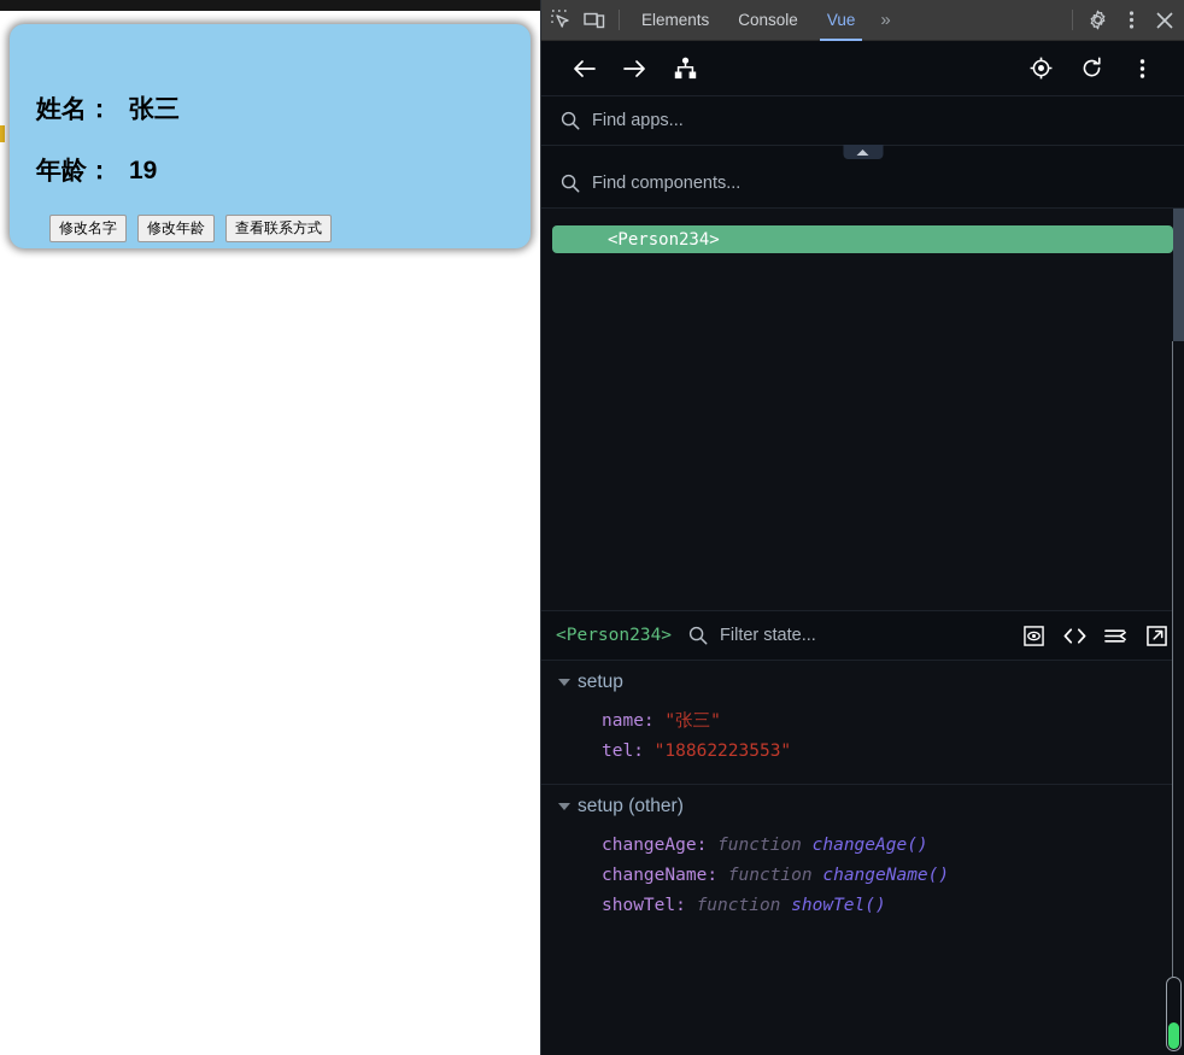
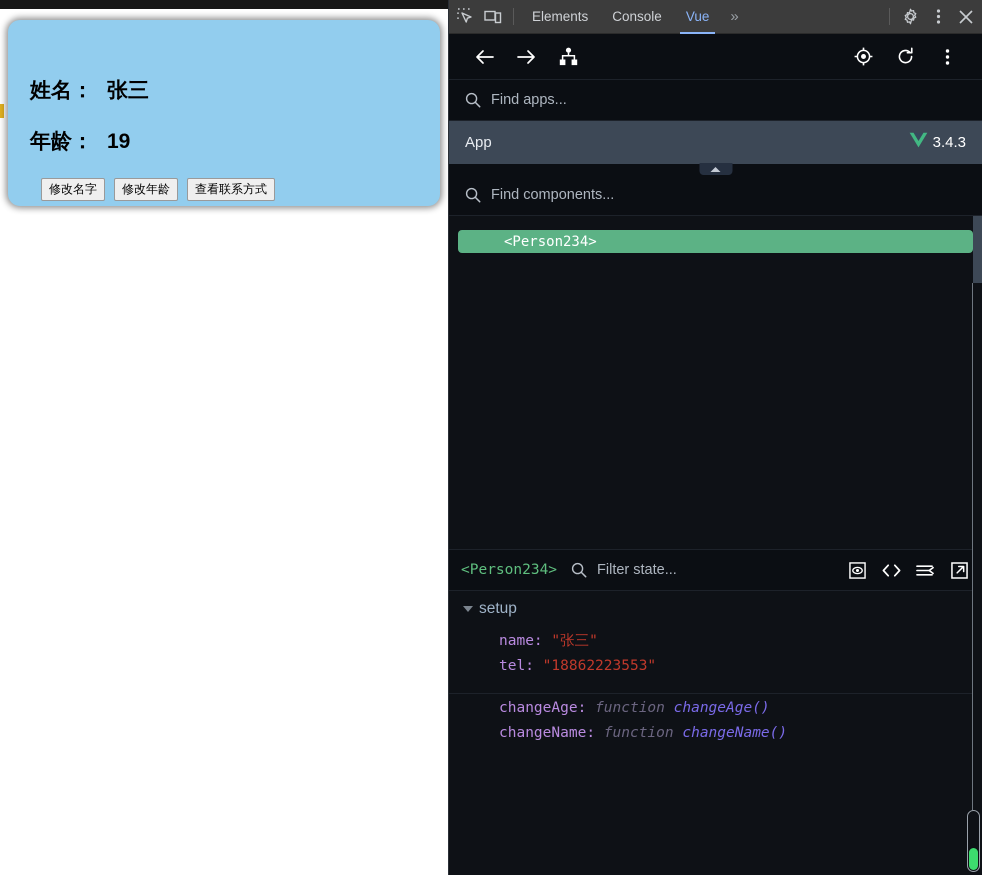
  姓名： 张三
  年龄： 19
  修改名字
  修改年龄
  查看联系方式
  Elements
  Console
  Vue
  »
  Find apps...
+ App
+ 3.4.3
  Find components...
  <Person234>
  <Person234>
  Filter state...
  setup
  name: "张三"
  tel: "18862223553"
- setup (other)
  changeAge: function changeAge()
  changeName: function changeName()
- showTel: function showTel()
